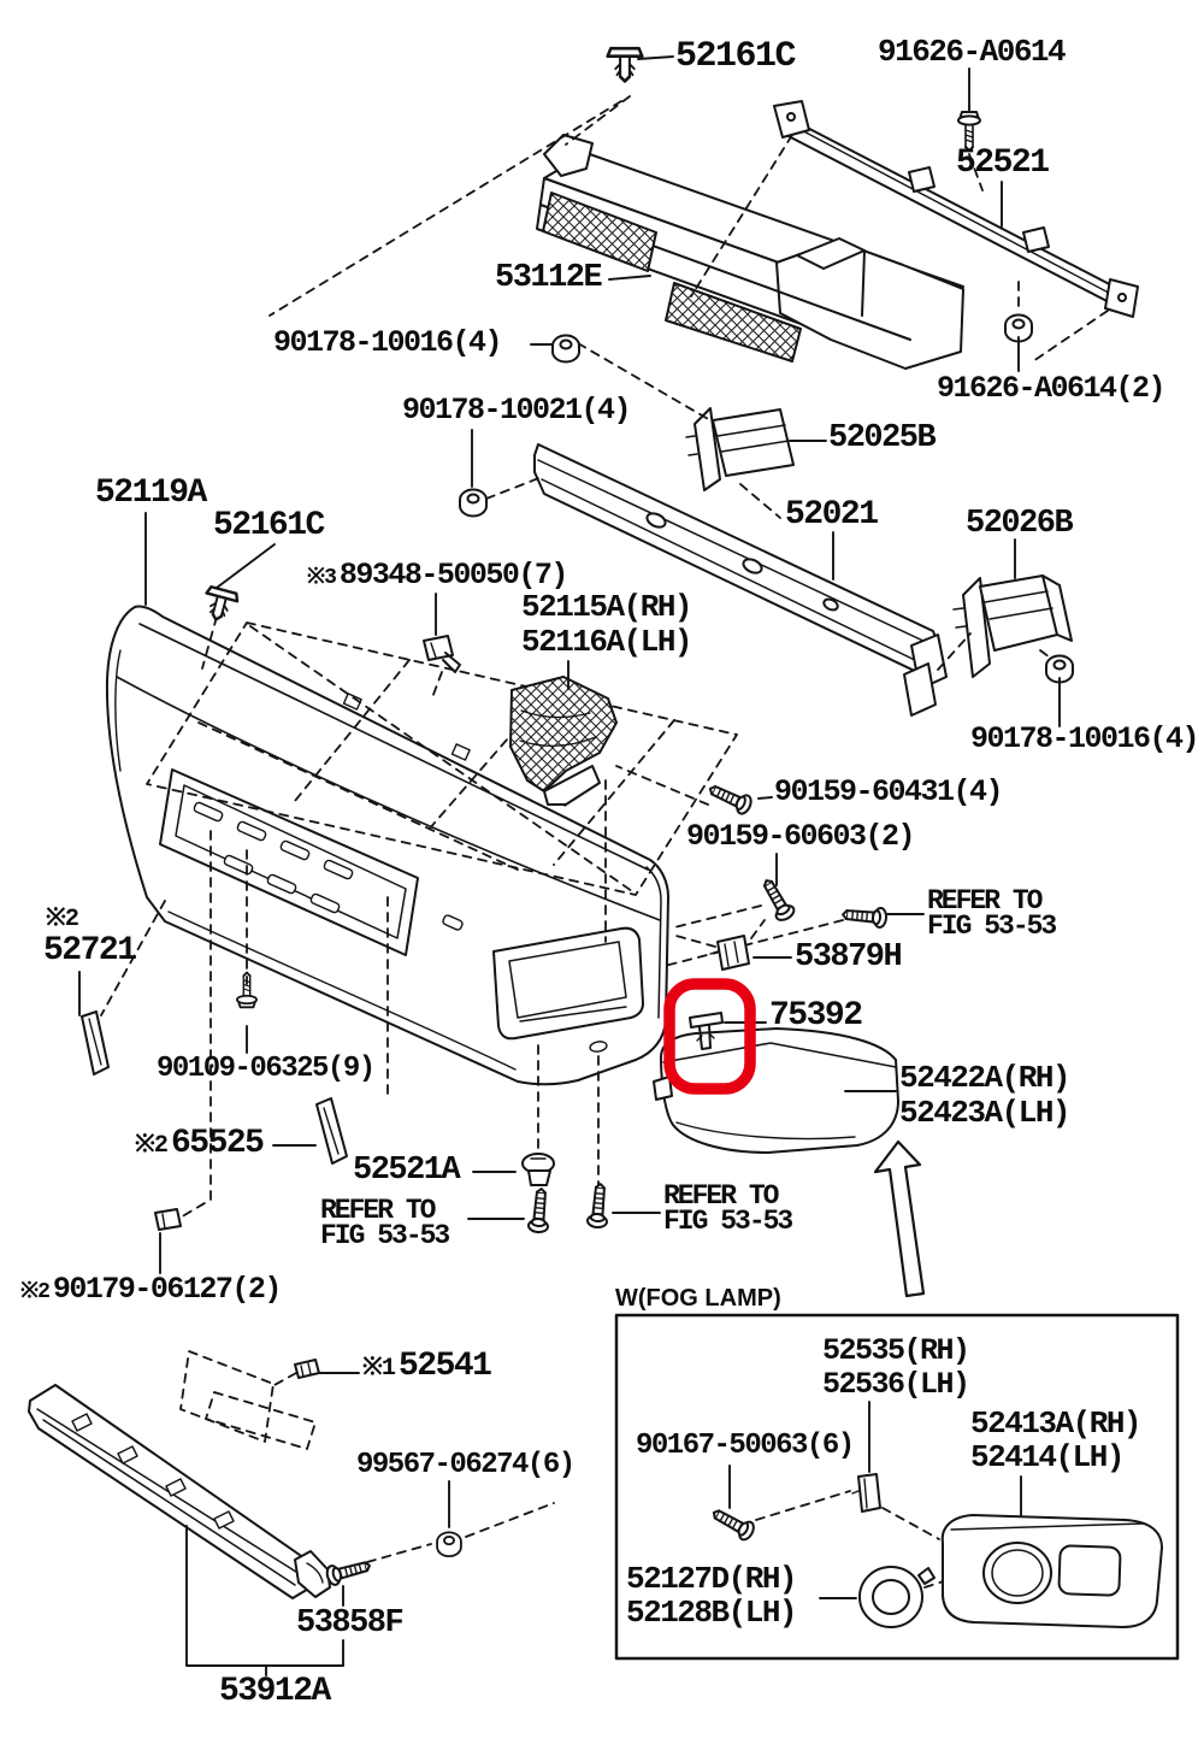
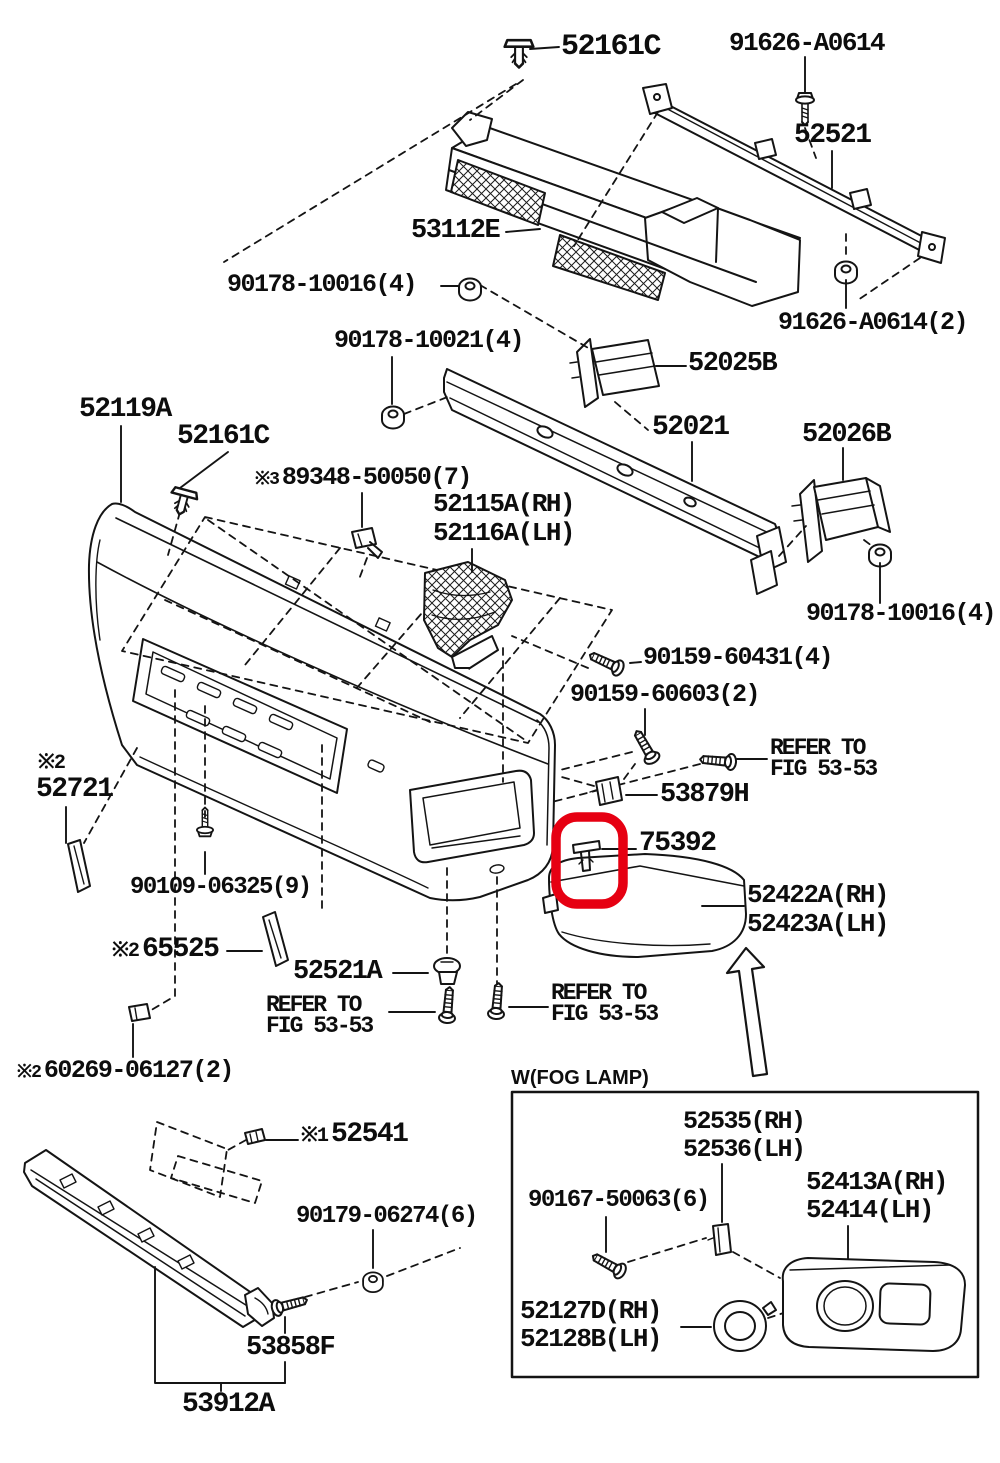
  52161C
  91626-A0614
  52521
  53112E
  90178-10016(4)
  91626-A0614(2)
  90178-10021(4)
  52025B
  52119A
  52161C
  52021
  52026B
  90178-10016(4)
  ※3 89348-50050(7)
  52115A(RH)
  52116A(LH)
  90159-60431(4)
  90159-60603(2)
  REFER TO
  FIG 53-53
  53879H
  75392
  52422A(RH)
  52423A(LH)
  ※2
  52721
  90109-06325(9)
  ※2 65525
  52521A
  REFER TO
  FIG 53-53
  REFER TO
  FIG 53-53
- ※2 90179-06127(2)
+ ※2 60269-06127(2)
  ※1 52541
- 99567-06274(6)
+ 90179-06274(6)
  53858F
  53912A
  W(FOG LAMP)
  52535(RH)
  52536(LH)
  90167-50063(6)
  52413A(RH)
  52414(LH)
  52127D(RH)
  52128B(LH)
